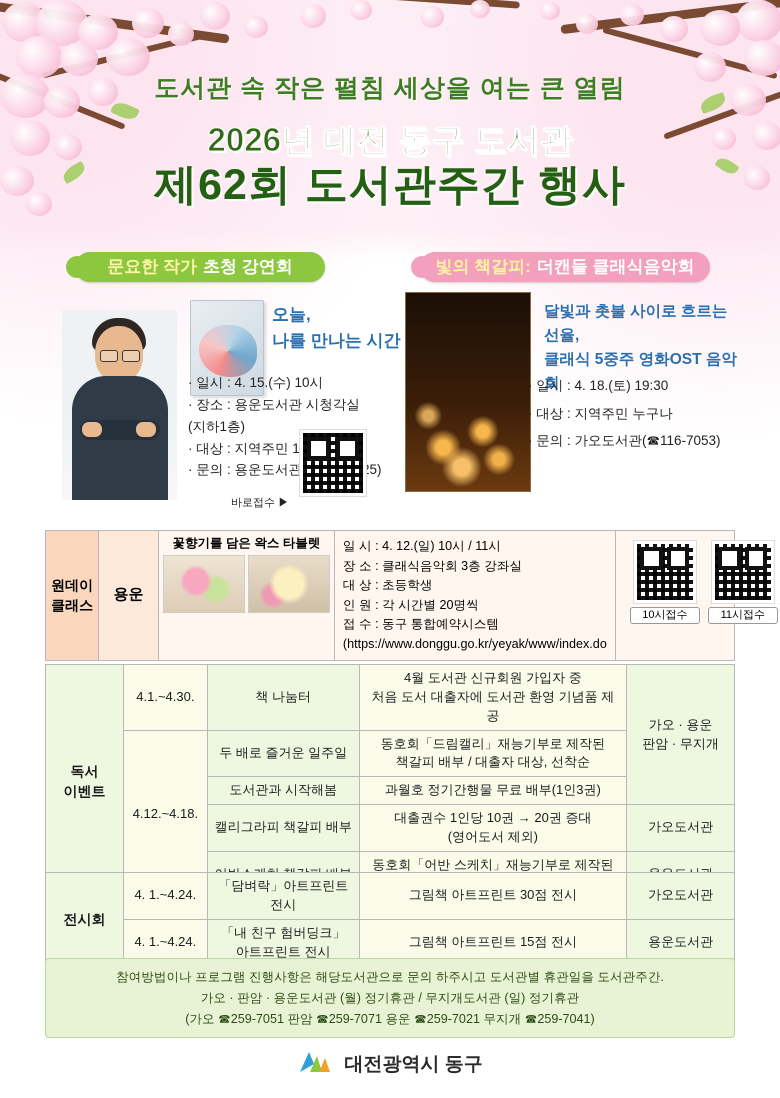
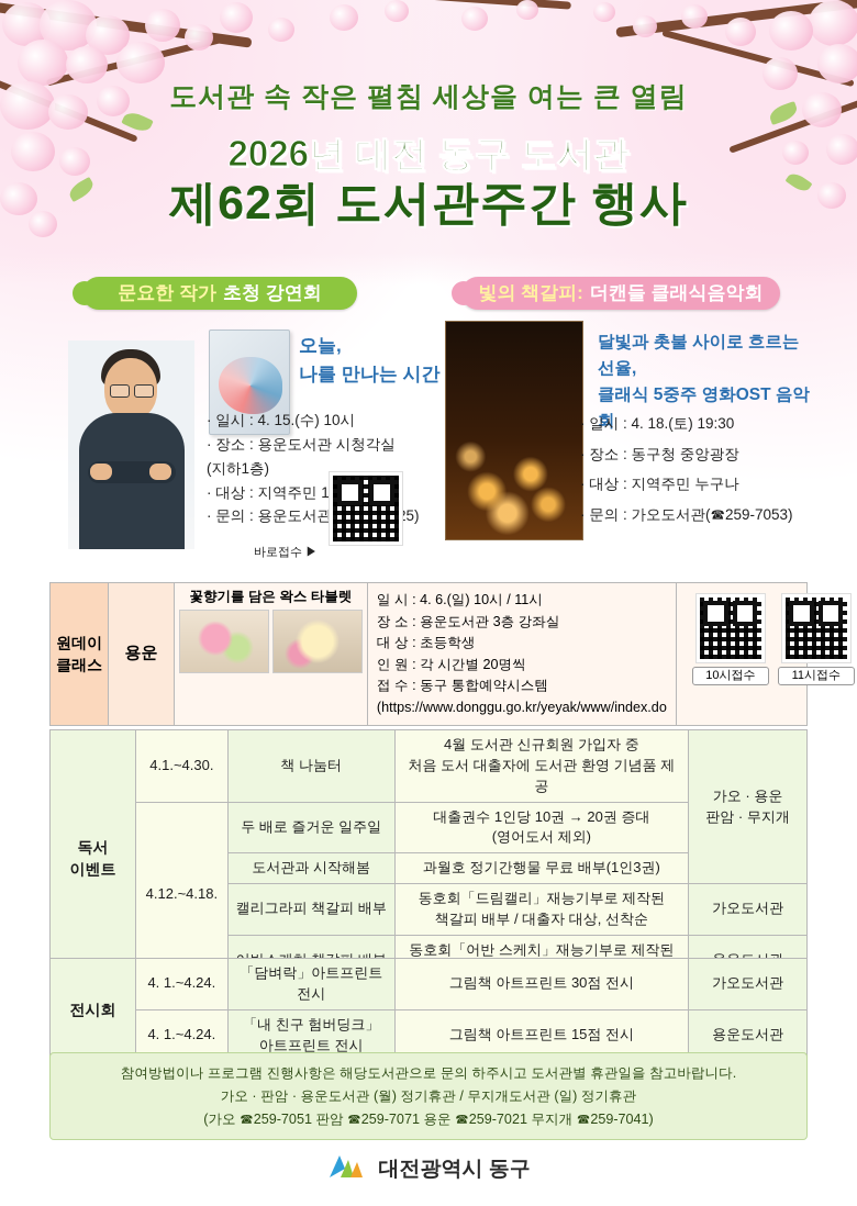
  도서관 속 작은 펼침 세상을 여는 큰 열림
  2026년 대전 동구 도서관
  제62회 도서관주간 행사
  문요한 작가
  초청 강연회
  오늘,
  나를 만나는 시간
  · 일시 : 4. 15.(수) 10시
  · 장소 : 용운도서관 시청각실
  (지하1층)
  · 대상 : 지역주민 1
  바로접수 ▶
  빛의 책갈피:
  더캔들 클래식음악회
  달빛과 촛불 사이로 흐르는 선율,
  클래식 5중주 영화OST 음악회
  · 일시 : 4. 18.(토) 19:30
+ · 장소 : 동구청 중앙광장
  · 대상 : 지역주민 누구나
- · 문의 : 가오도서관(☎116-7053)
+ · 문의 : 가오도서관(☎259-7053)
  원데이
  클래스
  용운
  꽃향기를 담은 왁스 타블렛
- 일 시 : 4. 12.(일) 10시 / 11시
+ 일 시 : 4. 6.(일) 10시 / 11시
- 장 소 : 클래식음악회 3층 강좌실
+ 장 소 : 용운도서관 3층 강좌실
  대 상 : 초등학생
  인 원 : 각 시간별 20명씩
  접 수 : 동구 통합예약시스템
  (https://www.donggu.go.kr/yeyak/www/index.do
  10시접수
  11시접수
  독서 이벤트	4.1.~4.30.	책 나눔터	4월 도서관 신규회원 가입자 중 처음 도서 대출자에 도서관 환영 기념품 제공	가오 · 용운 판암 · 무지개
- 4.12.~4.18.	두 배로 즐거운 일주일	동호회「드림캘리」재능기부로 제작된 책갈피 배부 / 대출자 대상, 선착순
+ 4.12.~4.18.	두 배로 즐거운 일주일	대출권수 1인당 10권 → 20권 증대 (영어도서 제외)
  도서관과 시작해봄	과월호 정기간행물 무료 배부(1인3권)
- 캘리그라피 책갈피 배부	대출권수 1인당 10권 → 20권 증대 (영어도서 제외)	가오도서관
+ 캘리그라피 책갈피 배부	동호회「드림캘리」재능기부로 제작된 책갈피 배부 / 대출자 대상, 선착순	가오도서관
  전시회	4. 1.~4.24.	「담벼락」아트프린트 전시	그림책 아트프린트 30점 전시	가오도서관
  4. 1.~4.24.	「내 친구 험버딩크」 아트프린트 전시	그림책 아트프린트 15점 전시	용운도서관
- 참여방법이나 프로그램 진행사항은 해당도서관으로 문의 하주시고 도서관별 휴관일을 도서관주간.
+ 참여방법이나 프로그램 진행사항은 해당도서관으로 문의 하주시고 도서관별 휴관일을 참고바랍니다.
  가오 · 판암 · 용운도서관 (월) 정기휴관 / 무지개도서관 (일) 정기휴관
  (가오 ☎259-7051 판암 ☎259-7071 용운 ☎259-7021 무지개 ☎259-7041)
  대전광역시 동구
